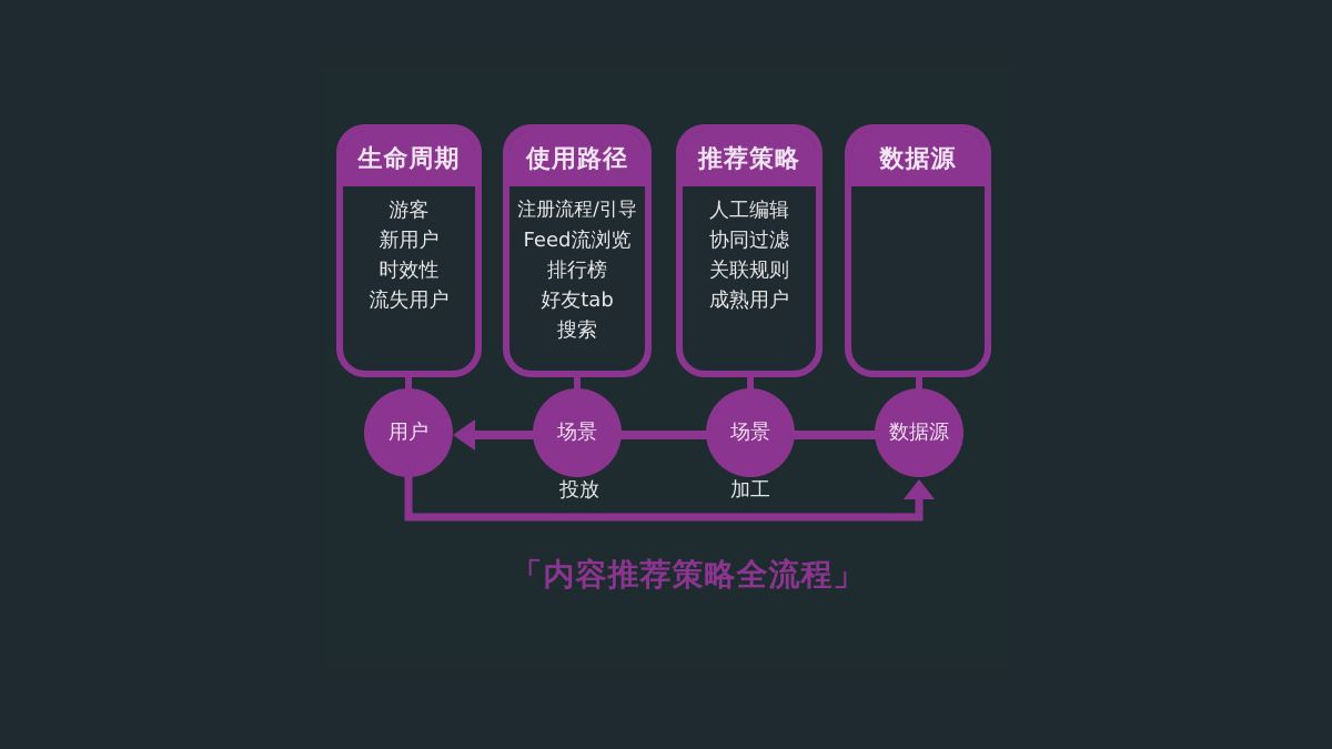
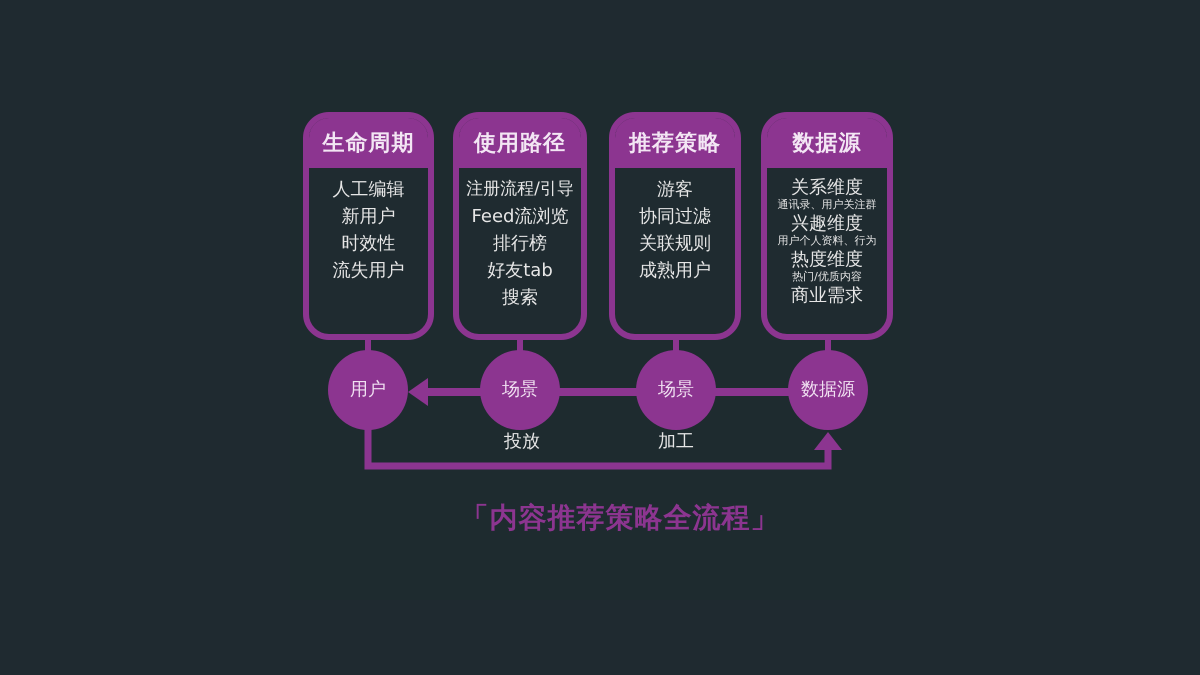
  生命周期
- 游客
+ 人工编辑
  新用户
  时效性
  流失用户
  使用路径
  注册流程/引导
  Feed流浏览
  排行榜
  好友tab
  搜索
  推荐策略
- 人工编辑
+ 游客
  协同过滤
  关联规则
  成熟用户
  数据源
+ 关系维度
+ 通讯录、用户关注群
+ 兴趣维度
+ 用户个人资料、行为
+ 热度维度
+ 热门/优质内容
+ 商业需求
  用户
  场景
  场景
  数据源
  投放
  加工
  「内容推荐策略全流程」
